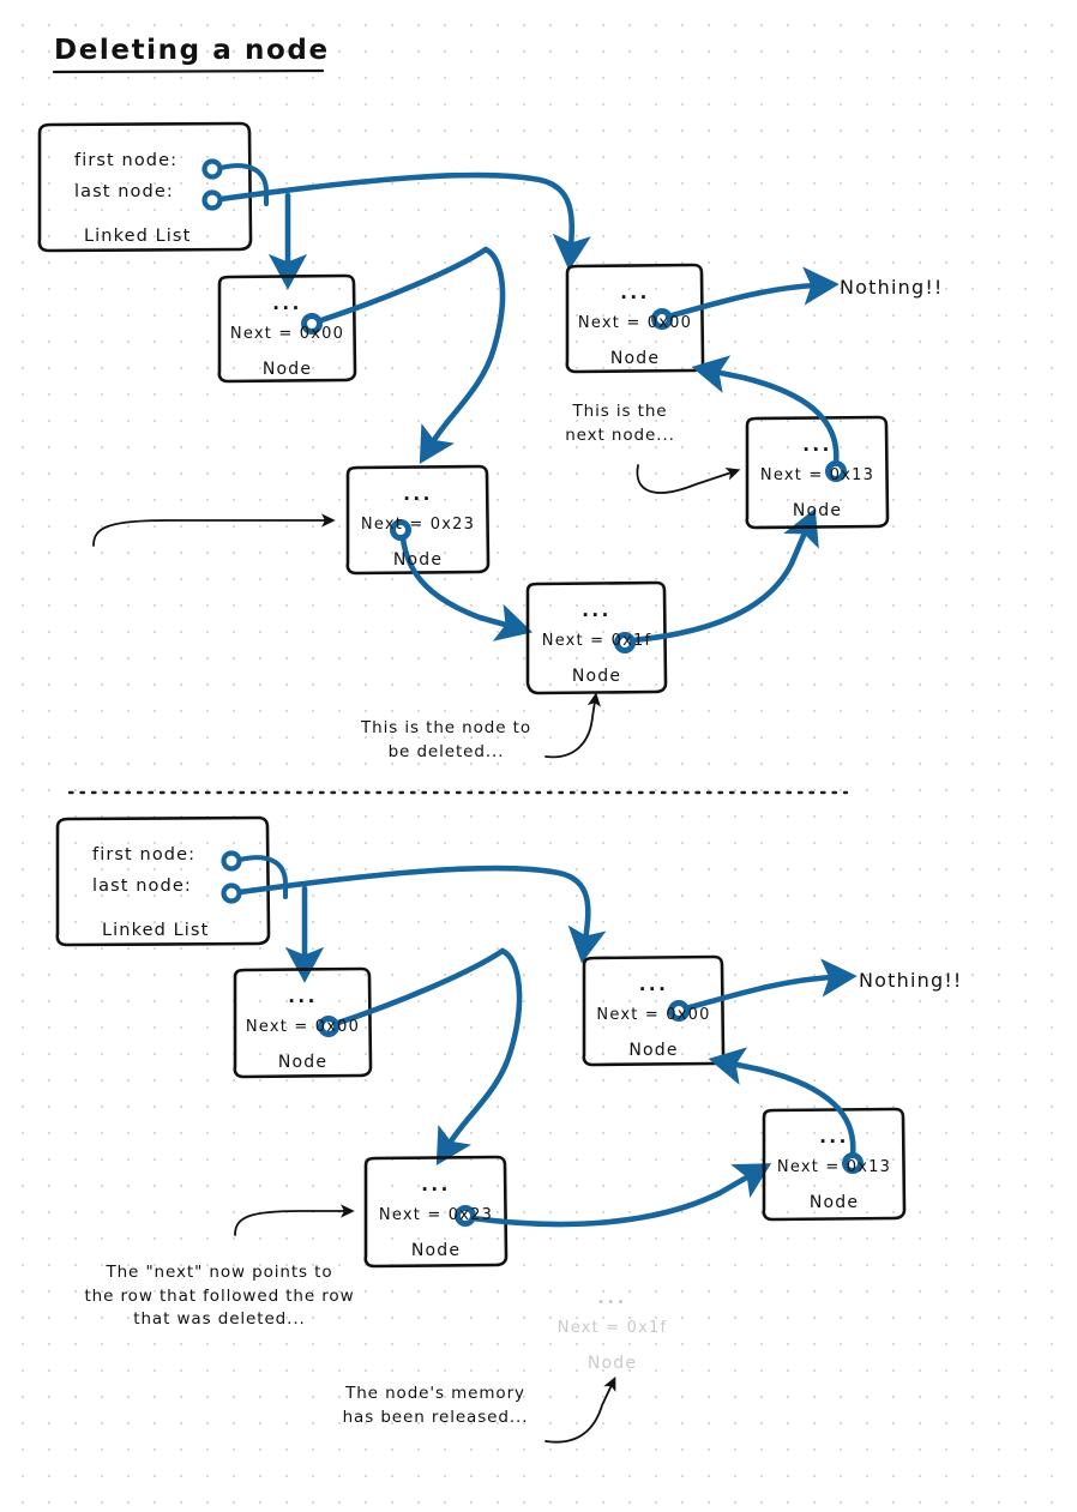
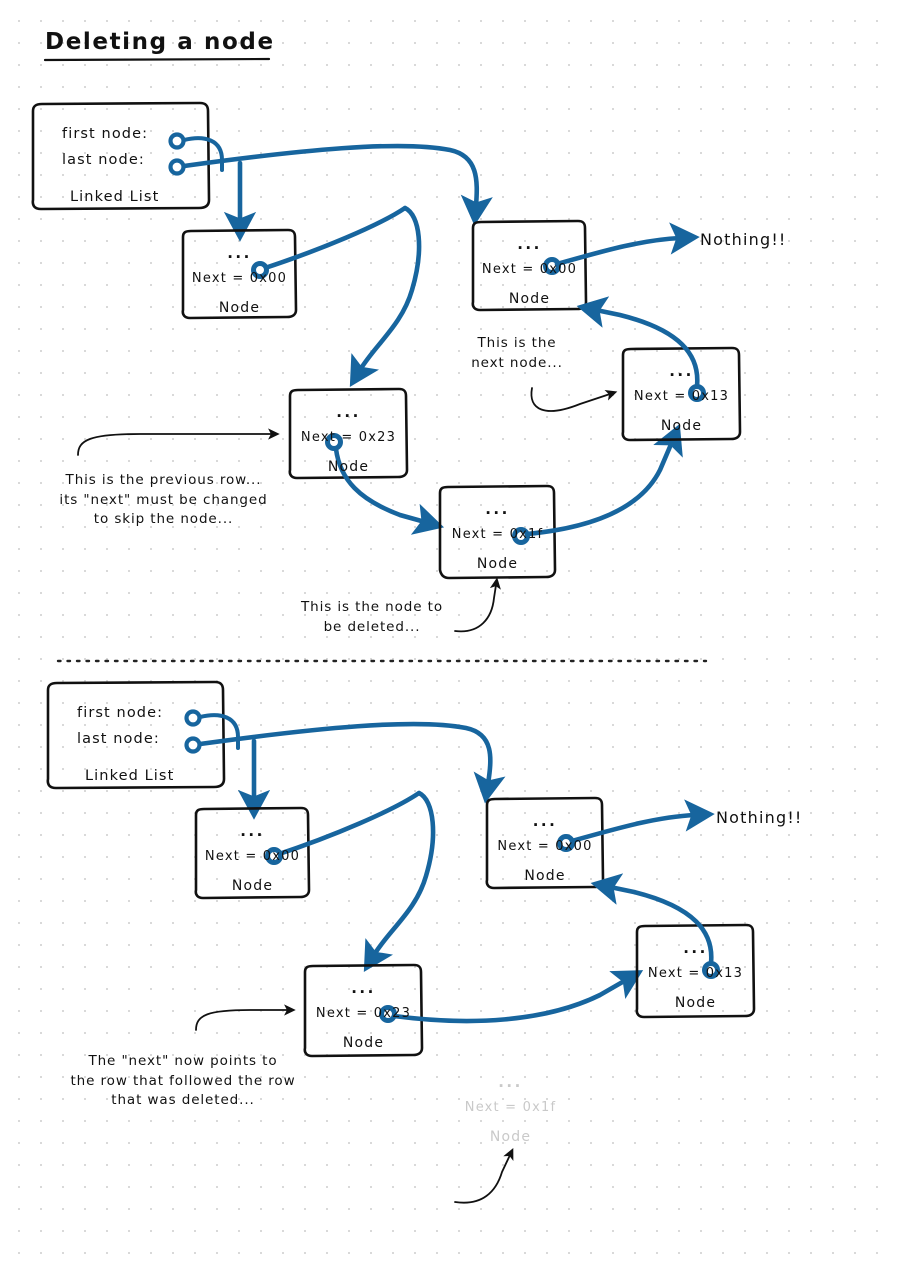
  Deleting a node
  first node:
  last node:
  Linked List
  ...
  Next = 0x00
  Node
  ...
  Next = 0x00
  Node
  ...
  Next = 0x23
  Node
  ...
  Next = 0x1f
  Node
  ...
  Next = 0x13
  Node
  Nothing!!
+ This is the previous row...
+ its "next" must be changed
+ to skip the node...
  This is the
  next node...
  This is the node to
  be deleted...
  first node:
  last node:
  Linked List
  ...
  Next = 0x00
  Node
  ...
  Next = 0x00
  Node
  ...
  Next = 0x23
  Node
  ...
  Next = 0x13
  Node
  ...
  Next = 0x1f
  Node
  Nothing!!
  The "next" now points to
  the row that followed the row
  that was deleted...
- The node's memory
- has been released...
